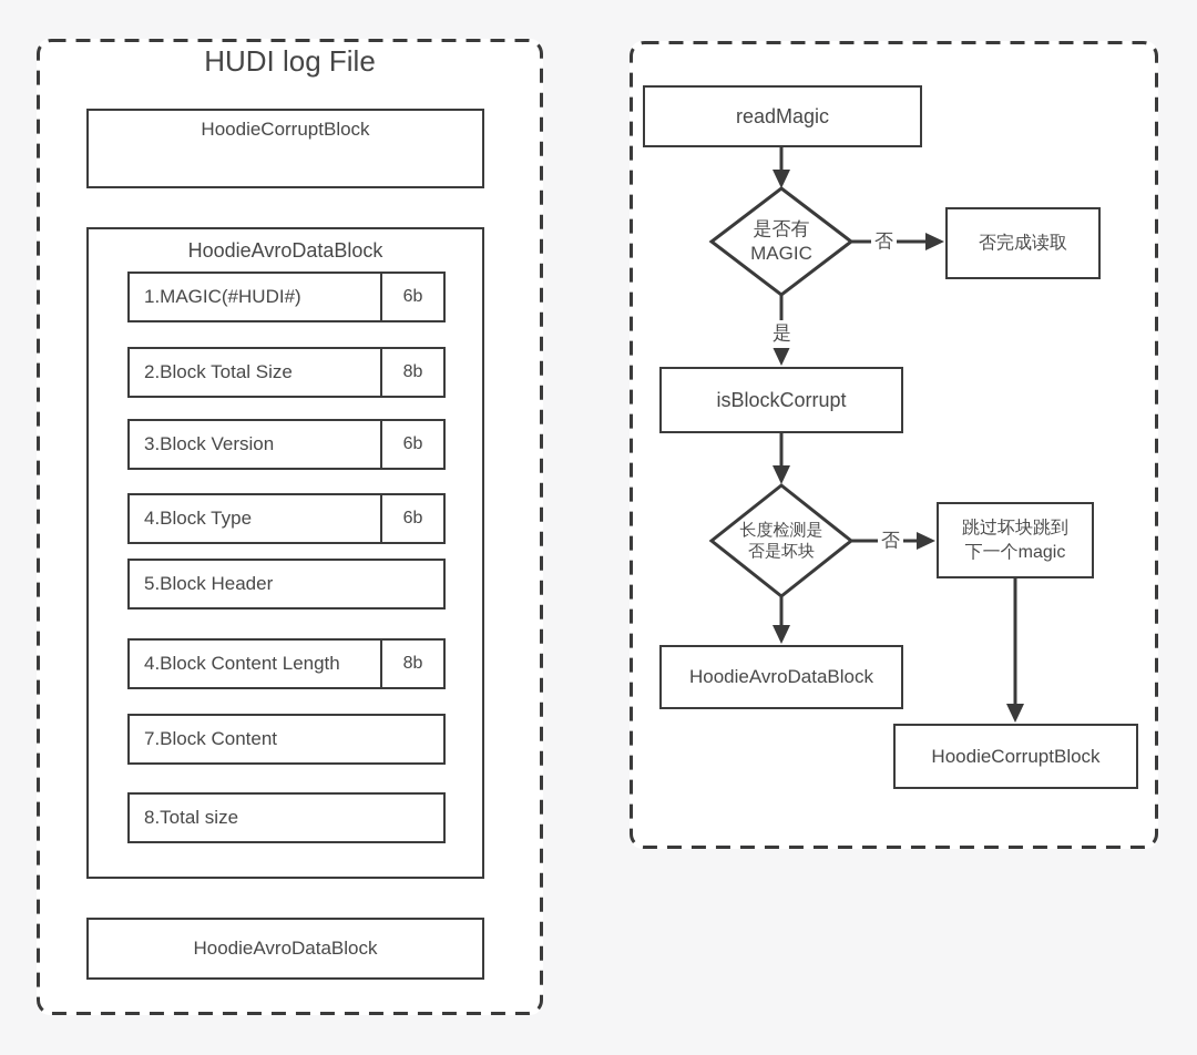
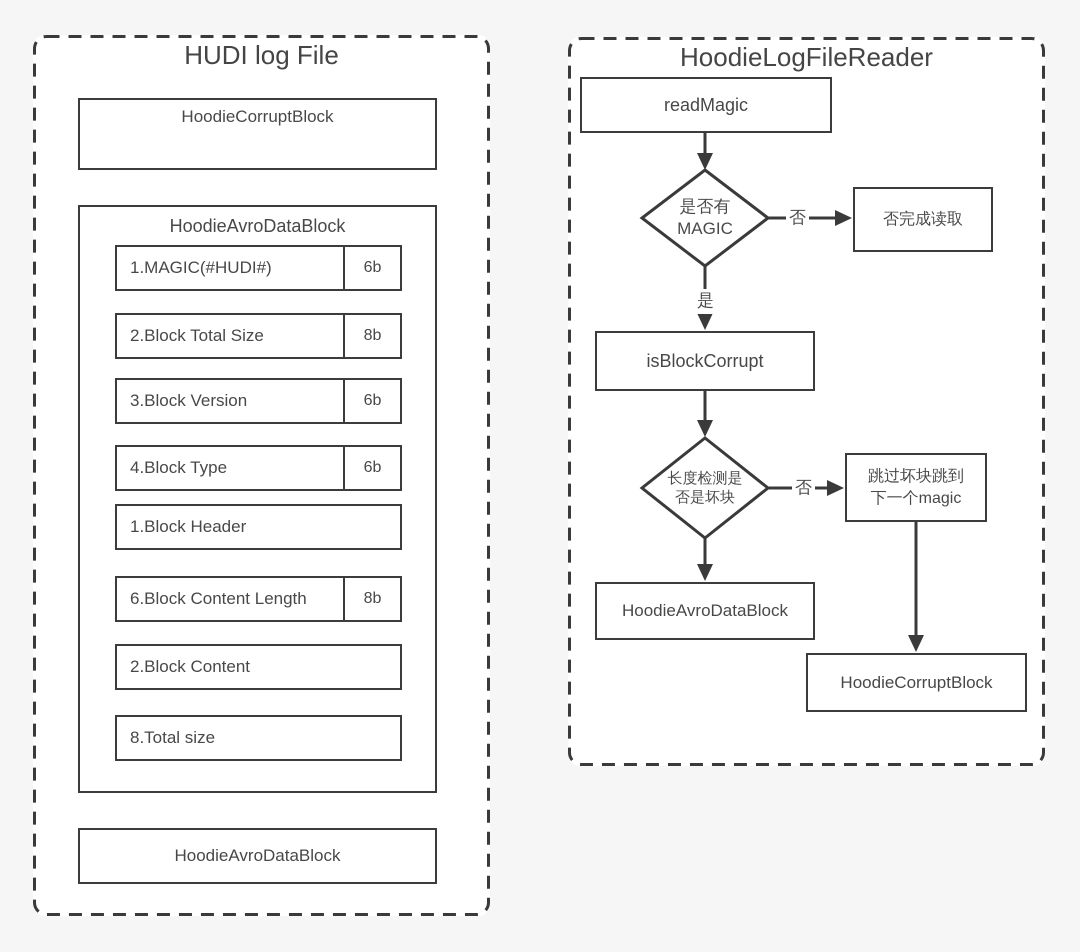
  HUDI log File
  HoodieCorruptBlock
  HoodieAvroDataBlock
  1.MAGIC(#HUDI#)
  6b
  2.Block Total Size
  8b
  3.Block Version
  6b
  4.Block Type
  6b
- 5.Block Header
+ 1.Block Header
- 4.Block Content Length
+ 6.Block Content Length
  8b
- 7.Block Content
+ 2.Block Content
  8.Total size
  HoodieAvroDataBlock
+ HoodieLogFileReader
  readMagic
  是否有
  MAGIC
  否
  否完成读取
  是
  isBlockCorrupt
  长度检测是
  否是坏块
  否
  跳过坏块跳到
  下一个magic
  HoodieAvroDataBlock
  HoodieCorruptBlock
